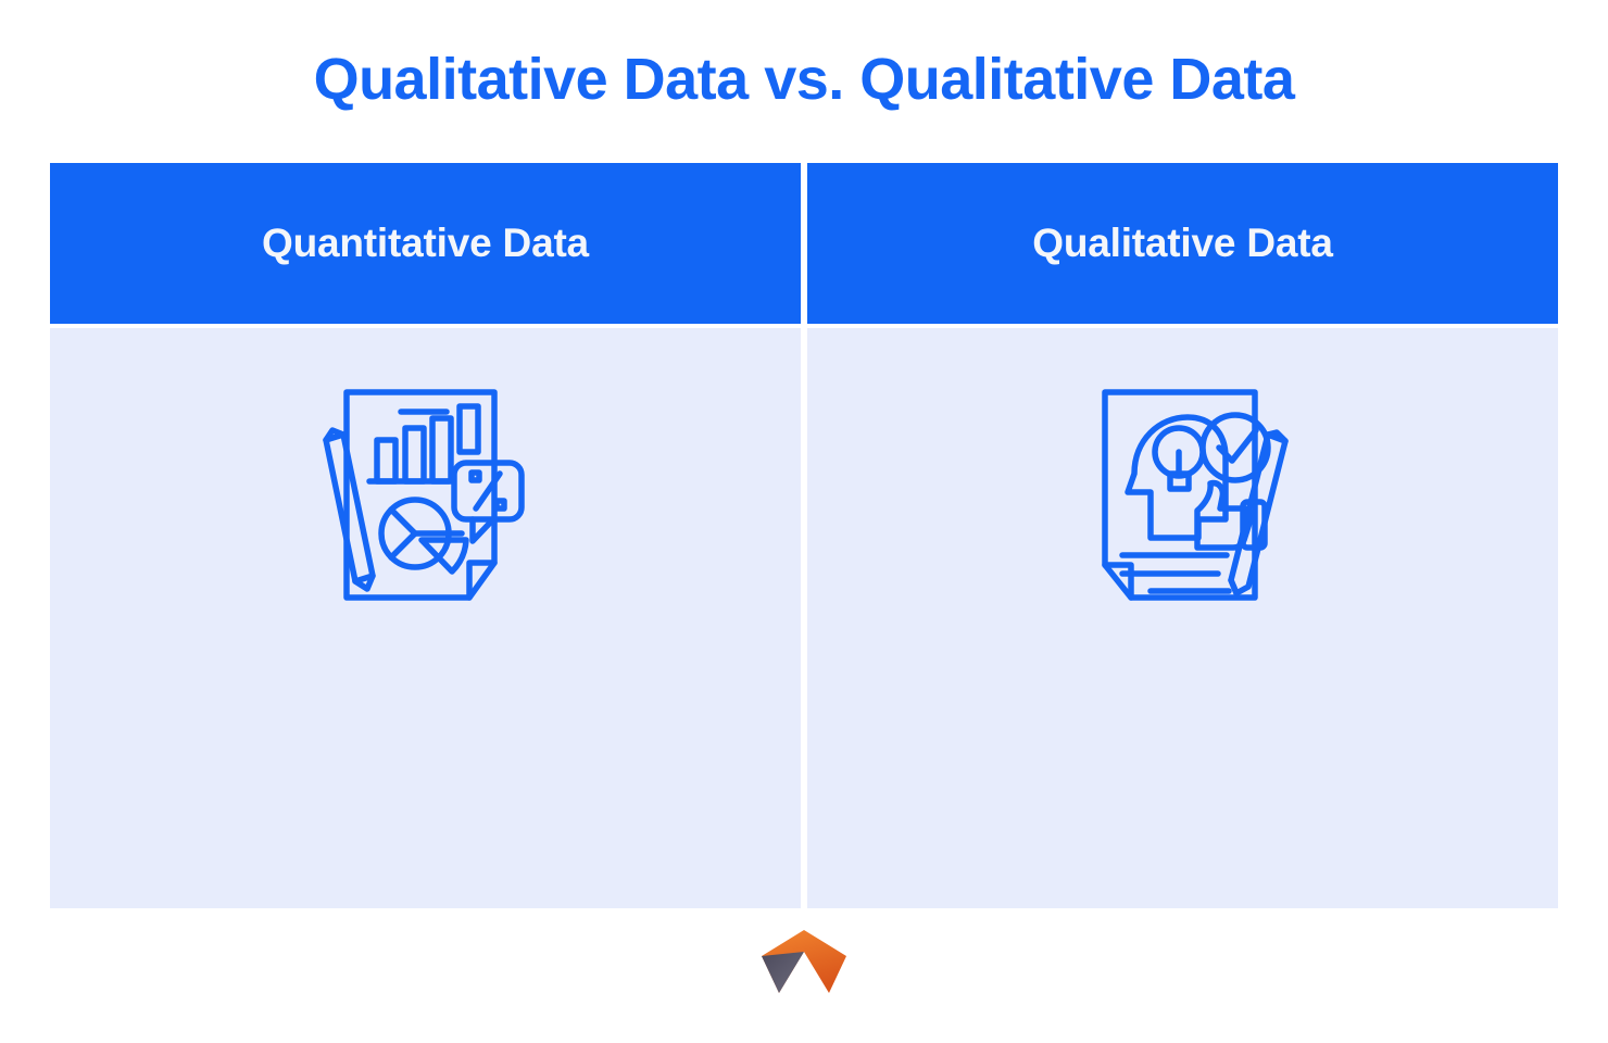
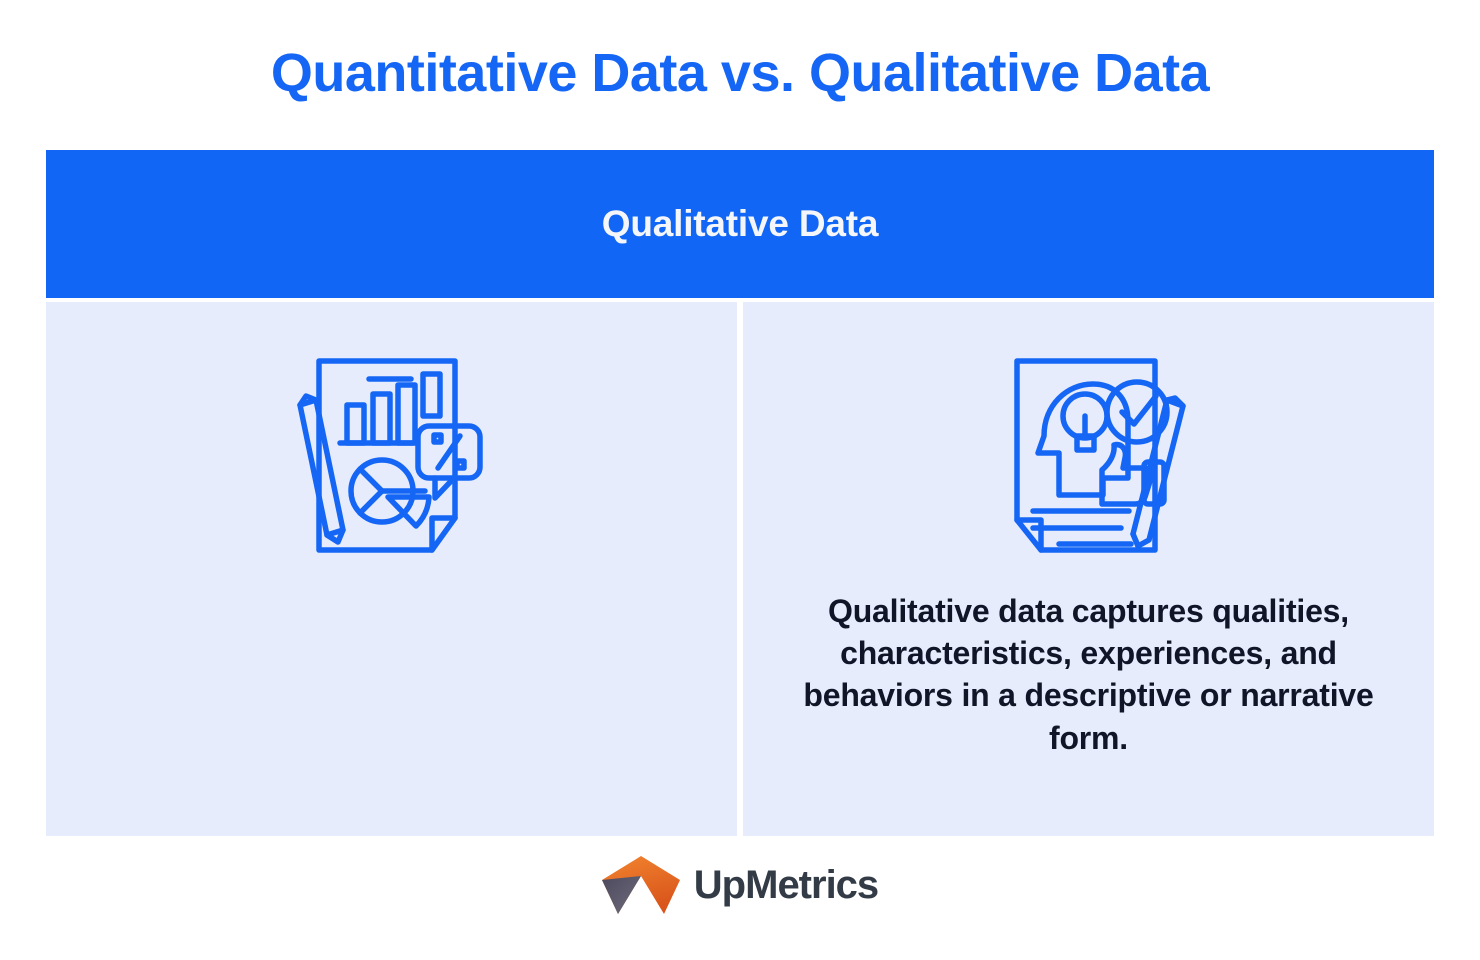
- Qualitative Data vs. Qualitative Data
+ Quantitative Data vs. Qualitative Data
- Quantitative Data
  Qualitative Data
+ Qualitative data captures qualities, characteristics, experiences, and behaviors in a descriptive or narrative form.
+ UpMetrics
